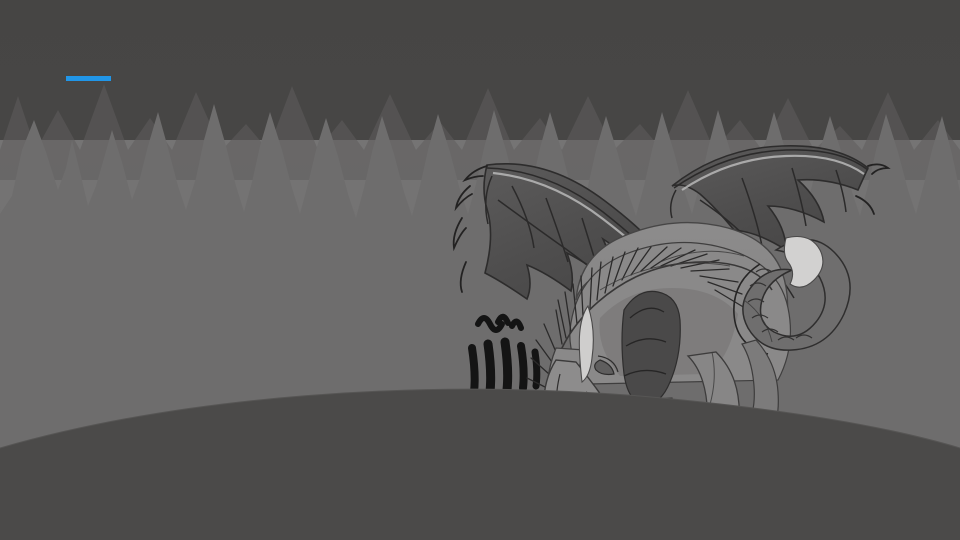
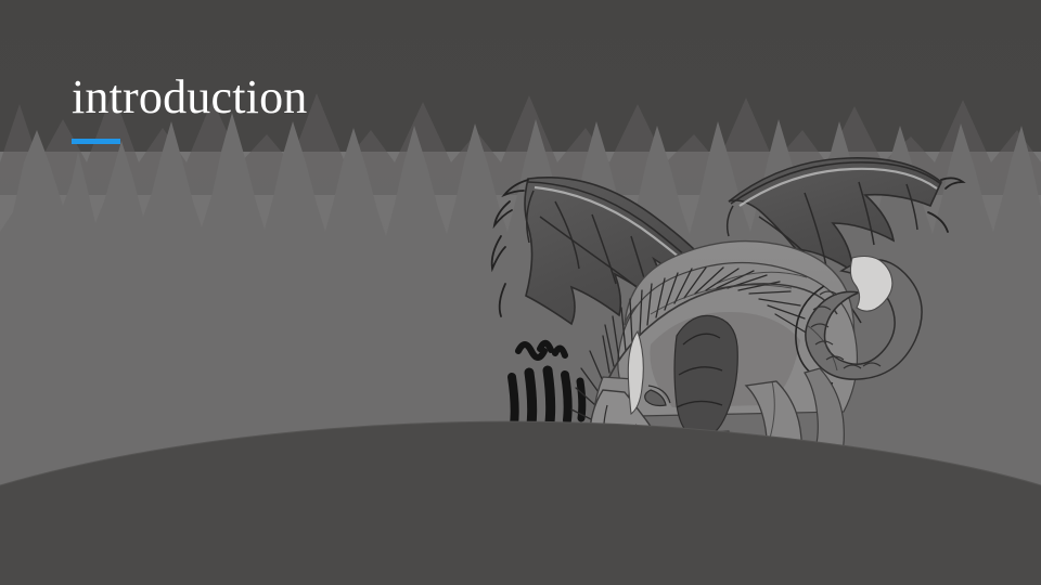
+ introduction
